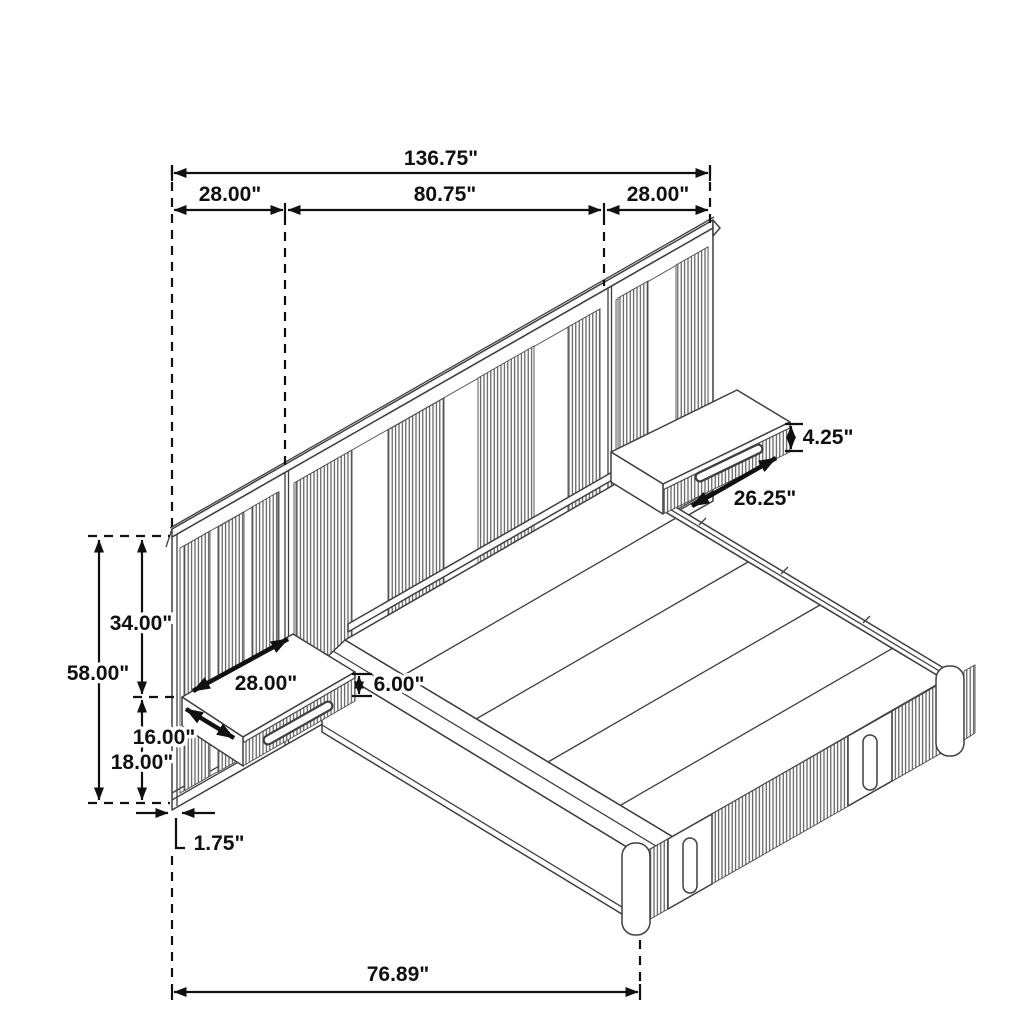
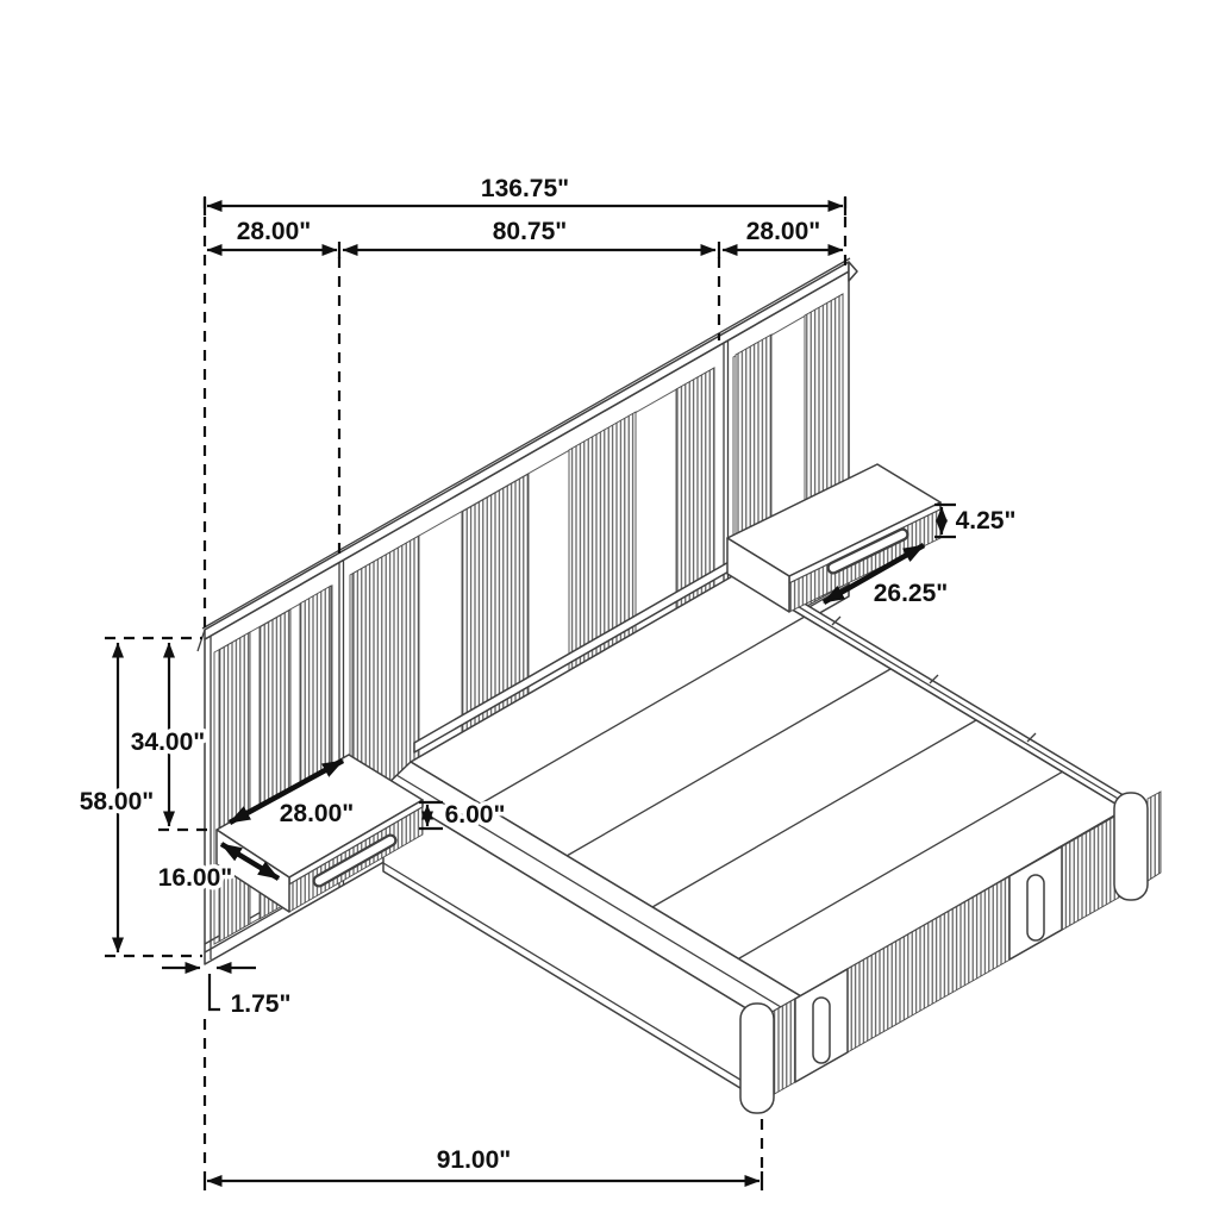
  136.75"
  28.00"
  80.75"
  28.00"
  58.00"
  34.00"
- 18.00"
  1.75"
  28.00"
  16.00"
  6.00"
  4.25"
  26.25"
- 76.89"
+ 91.00"
